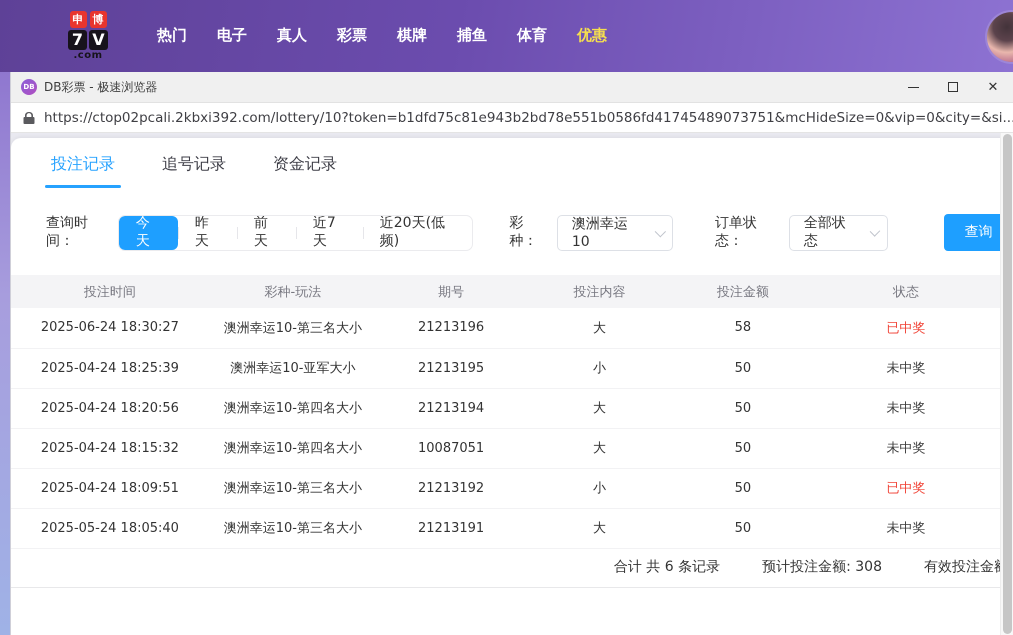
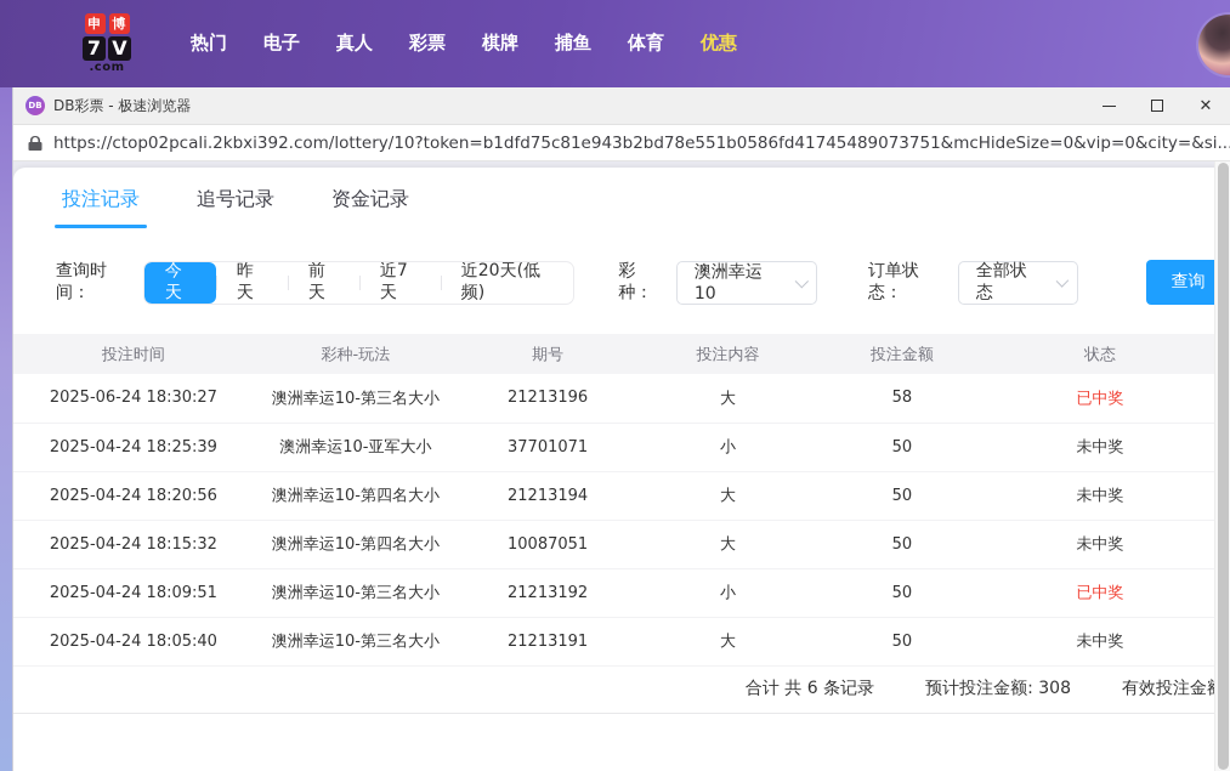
  申
  博
  7
  V
  .com
  热门
  电子
  真人
  彩票
  棋牌
  捕鱼
  体育
  优惠
  DB
  DB彩票 - 极速浏览器
  ✕
  https://ctop02pcali.2kbxi392.com/lottery/10?token=b1dfd75c81e943b2bd78e551b0586fd41745489073751&mcHideSize=0&vip=0&city=&si..
  投注记录
  追号记录
  资金记录
  查询时间：
  今天
  昨天
  前天
  近7天
  近20天(低频)
  彩种：
  澳洲幸运10
  订单状态：
  全部状态
  查询
  投注时间	彩种-玩法	期号	投注内容	投注金额	状态
  2025-06-24 18:30:27	澳洲幸运10-第三名大小	21213196	大	58	已中奖
- 2025-04-24 18:25:39	澳洲幸运10-亚军大小	21213195	小	50	未中奖
+ 2025-04-24 18:25:39	澳洲幸运10-亚军大小	37701071	小	50	未中奖
  2025-04-24 18:20:56	澳洲幸运10-第四名大小	21213194	大	50	未中奖
  2025-04-24 18:15:32	澳洲幸运10-第四名大小	10087051	大	50	未中奖
  2025-04-24 18:09:51	澳洲幸运10-第三名大小	21213192	小	50	已中奖
- 2025-05-24 18:05:40	澳洲幸运10-第三名大小	21213191	大	50	未中奖
+ 2025-04-24 18:05:40	澳洲幸运10-第三名大小	21213191	大	50	未中奖
  合计 共 6 条记录
  预计投注金额: 308
  有效投注金
